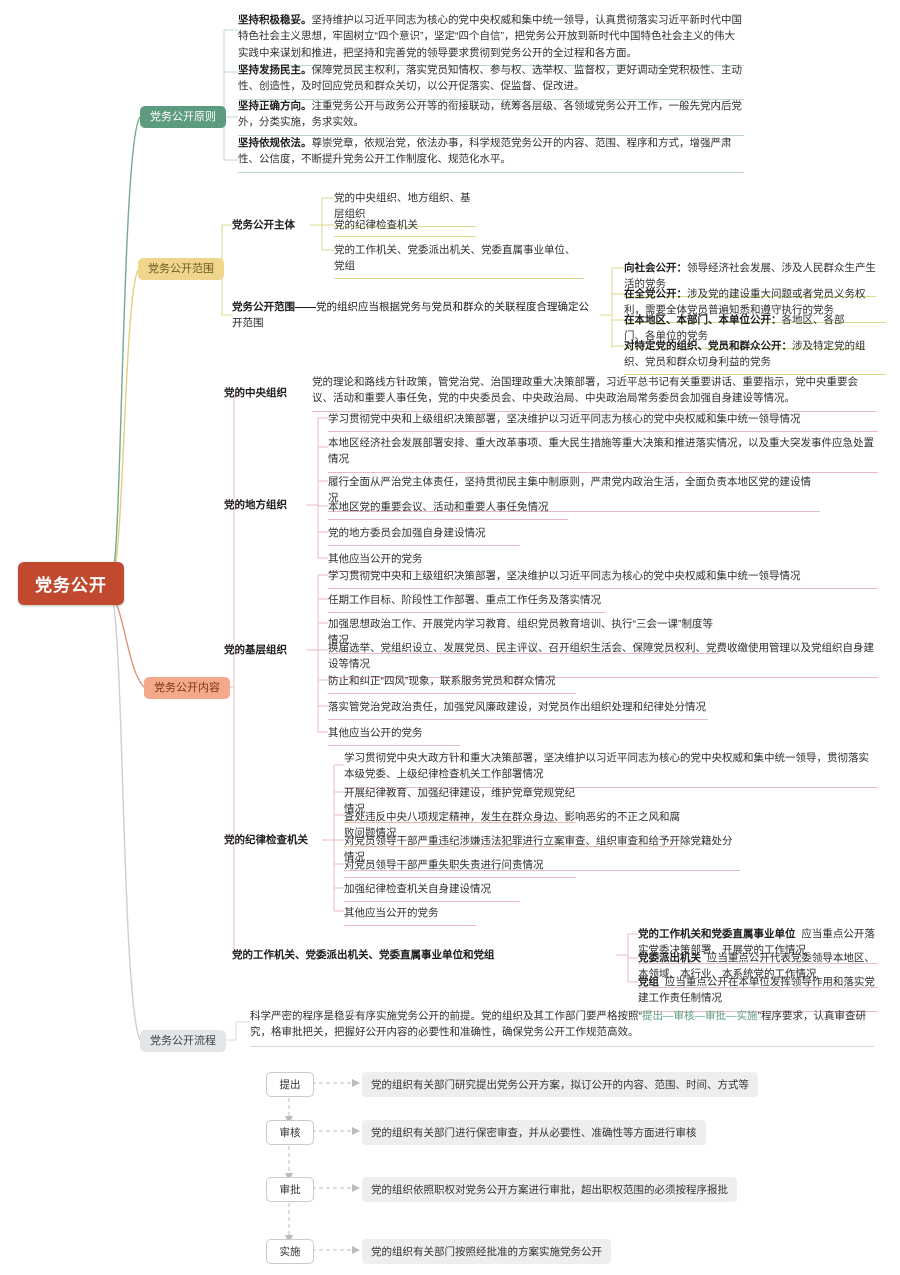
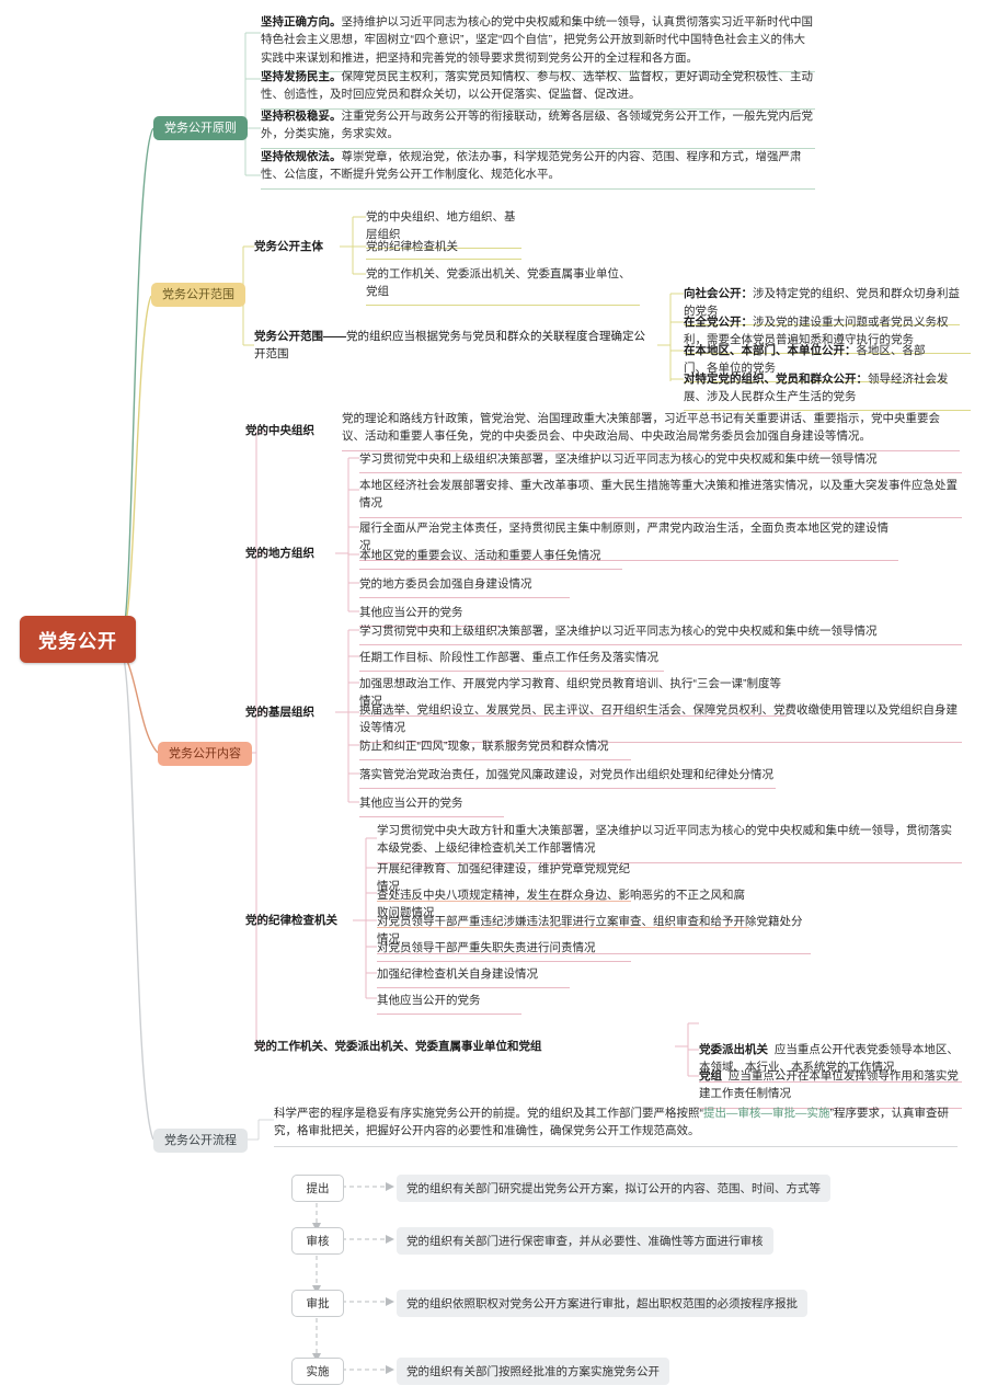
  党务公开
  党务公开原则
  党务公开范围
  党务公开内容
  党务公开流程
- 坚持积极稳妥。坚持维护以习近平同志为核心的党中央权威和集中统一领导，认真贯彻落实习近平新时代中国特色社会主义思想，牢固树立“四个意识”，坚定“四个自信”，把党务公开放到新时代中国特色社会主义的伟大实践中来谋划和推进，把坚持和完善党的领导要求贯彻到党务公开的全过程和各方面。
+ 坚持正确方向。坚持维护以习近平同志为核心的党中央权威和集中统一领导，认真贯彻落实习近平新时代中国特色社会主义思想，牢固树立“四个意识”，坚定“四个自信”，把党务公开放到新时代中国特色社会主义的伟大实践中来谋划和推进，把坚持和完善党的领导要求贯彻到党务公开的全过程和各方面。
  坚持发扬民主。保障党员民主权利，落实党员知情权、参与权、选举权、监督权，更好调动全党积极性、主动性、创造性，及时回应党员和群众关切，以公开促落实、促监督、促改进。
- 坚持正确方向。注重党务公开与政务公开等的衔接联动，统筹各层级、各领域党务公开工作，一般先党内后党外，分类实施，务求实效。
+ 坚持积极稳妥。注重党务公开与政务公开等的衔接联动，统筹各层级、各领域党务公开工作，一般先党内后党外，分类实施，务求实效。
  坚持依规依法。尊崇党章，依规治党，依法办事，科学规范党务公开的内容、范围、程序和方式，增强严肃性、公信度，不断提升党务公开工作制度化、规范化水平。
  党务公开主体
  党的中央组织、地方组织、基层组织
  党的纪律检查机关
  党的工作机关、党委派出机关、党委直属事业单位、党组
  党务公开范围——党的组织应当根据党务与党员和群众的关联程度合理确定公开范围
- 向社会公开：领导经济社会发展、涉及人民群众生产生活的党务
+ 向社会公开：涉及特定党的组织、党员和群众切身利益的党务
  在全党公开：涉及党的建设重大问题或者党员义务权利，需要全体党员普遍知悉和遵守执行的党务
  在本地区、本部门、本单位公开：各地区、各部门、各单位的党务
- 对特定党的组织、党员和群众公开：涉及特定党的组织、党员和群众切身利益的党务
+ 对特定党的组织、党员和群众公开：领导经济社会发展、涉及人民群众生产生活的党务
  党的中央组织
  党的理论和路线方针政策，管党治党、治国理政重大决策部署，习近平总书记有关重要讲话、重要指示，党中央重要会议、活动和重要人事任免，党的中央委员会、中央政治局、中央政治局常务委员会加强自身建设等情况。
  党的地方组织
  学习贯彻党中央和上级组织决策部署，坚决维护以习近平同志为核心的党中央权威和集中统一领导情况
  本地区经济社会发展部署安排、重大改革事项、重大民生措施等重大决策和推进落实情况，以及重大突发事件应急处置情况
  履行全面从严治党主体责任，坚持贯彻民主集中制原则，严肃党内政治生活，全面负责本地区党的建设情况
  本地区党的重要会议、活动和重要人事任免情况
  党的地方委员会加强自身建设情况
  其他应当公开的党务
  党的基层组织
  学习贯彻党中央和上级组织决策部署，坚决维护以习近平同志为核心的党中央权威和集中统一领导情况
  任期工作目标、阶段性工作部署、重点工作任务及落实情况
  加强思想政治工作、开展党内学习教育、组织党员教育培训、执行“三会一课”制度等情况
  换届选举、党组织设立、发展党员、民主评议、召开组织生活会、保障党员权利、党费收缴使用管理以及党组织自身建设等情况
  防止和纠正“四风”现象，联系服务党员和群众情况
  落实管党治党政治责任，加强党风廉政建设，对党员作出组织处理和纪律处分情况
  其他应当公开的党务
  党的纪律检查机关
  学习贯彻党中央大政方针和重大决策部署，坚决维护以习近平同志为核心的党中央权威和集中统一领导，贯彻落实本级党委、上级纪律检查机关工作部署情况
  开展纪律教育、加强纪律建设，维护党章党规党纪情况
  查处违反中央八项规定精神，发生在群众身边、影响恶劣的不正之风和腐败问题情况
  对党员领导干部严重违纪涉嫌违法犯罪进行立案审查、组织审查和给予开除党籍处分情况
  对党员领导干部严重失职失责进行问责情况
  加强纪律检查机关自身建设情况
  其他应当公开的党务
  党的工作机关、党委派出机关、党委直属事业单位和党组
- 党的工作机关和党委直属事业单位 应当重点公开落实党委决策部署、开展党的工作情况
  党委派出机关 应当重点公开代表党委领导本地区、本领域、本行业、本系统党的工作情况
  党组 应当重点公开在本单位发挥领导作用和落实党建工作责任制情况
  科学严密的程序是稳妥有序实施党务公开的前提。党的组织及其工作部门要严格按照“提出—审核—审批—实施”程序要求，认真审查研究，格审批把关，把握好公开内容的必要性和准确性，确保党务公开工作规范高效。
  提出
  党的组织有关部门研究提出党务公开方案，拟订公开的内容、范围、时间、方式等
  审核
  党的组织有关部门进行保密审查，并从必要性、准确性等方面进行审核
  审批
  党的组织依照职权对党务公开方案进行审批，超出职权范围的必须按程序报批
  实施
  党的组织有关部门按照经批准的方案实施党务公开
